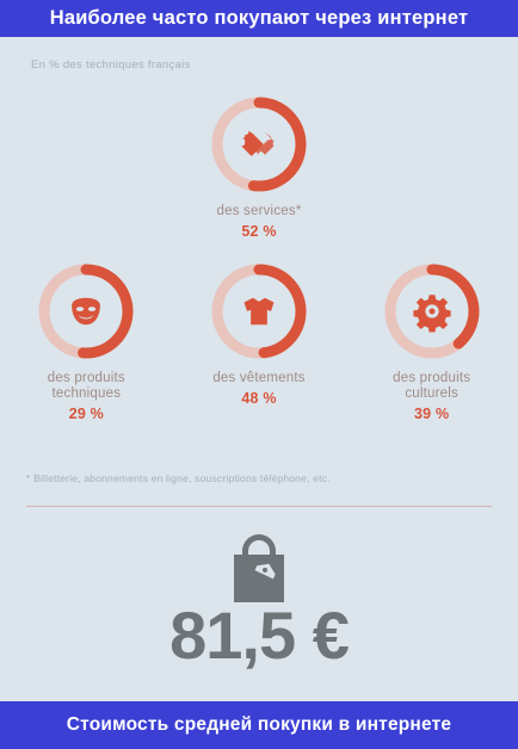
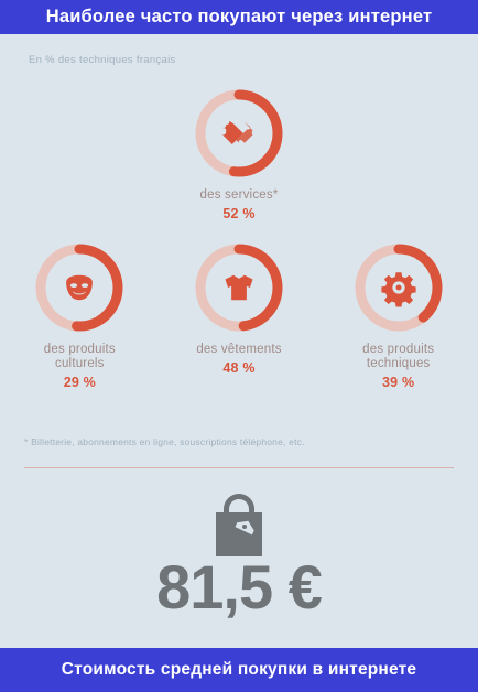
  Наиболее часто покупают через интернет
  En % des techniques français
  des services*
  52 %
  des produits
- techniques
+ culturels
  29 %
  des vêtements
  48 %
  des produits
- culturels
+ techniques
  39 %
  * Billetterie, abonnements en ligne, souscriptions téléphone, etc.
  81,5 €
  Стоимость средней покупки в интернете
